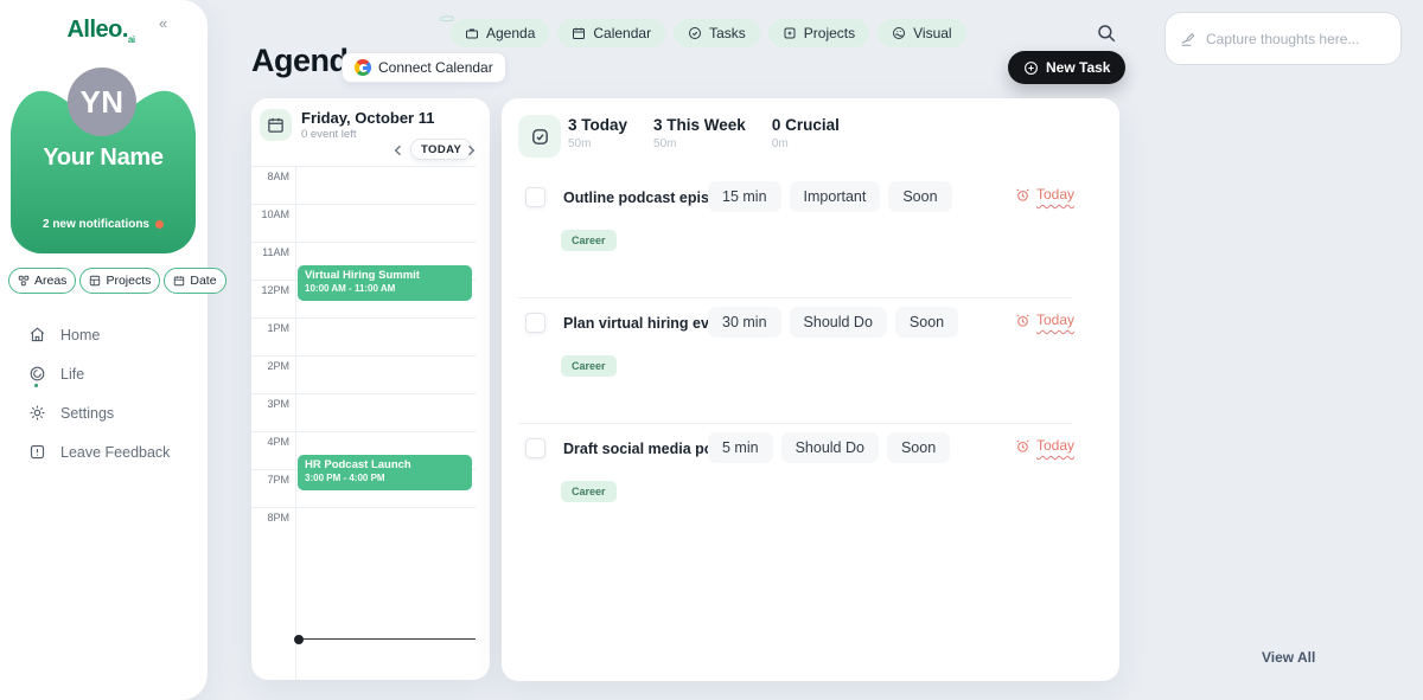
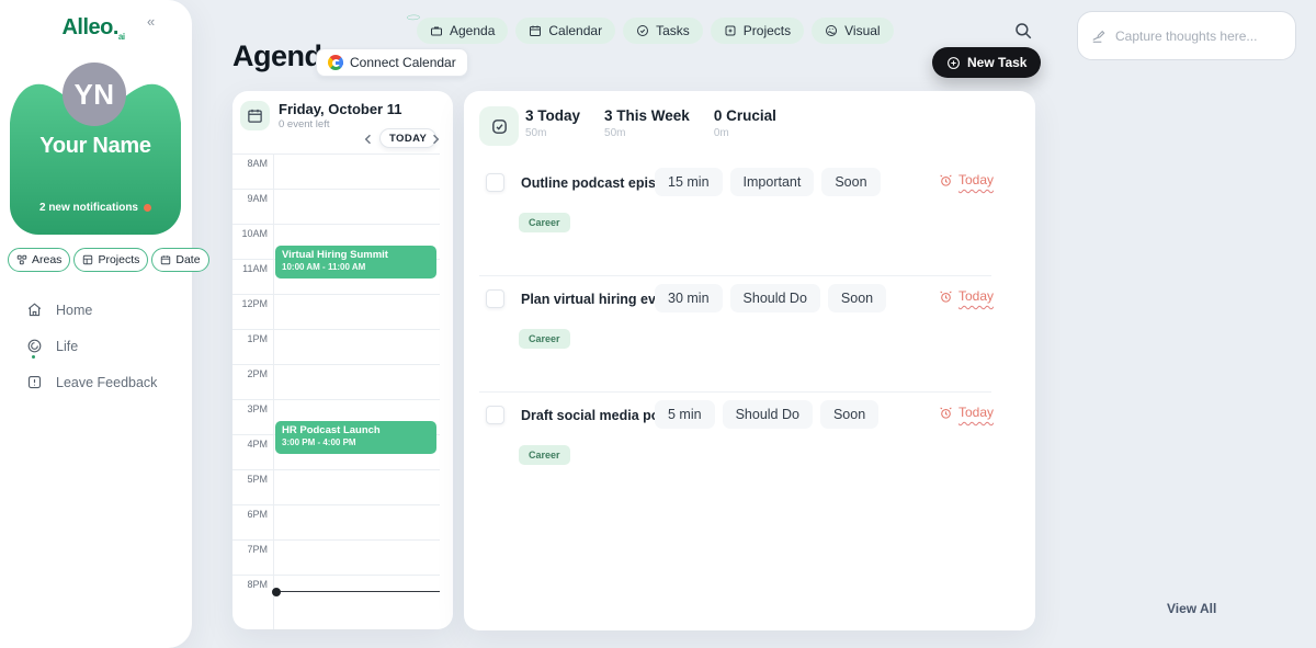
  Alleo.ai
  «
  YN
  Your Name
  2 new notifications
  Areas
  Projects
  Date
  Home
  Life
- Settings
  Leave Feedback
  Agenda
  Calendar
  Tasks
  Projects
  Visual
  Capture thoughts here...
  Agend
  Connect Calendar
  New Task
  Friday, October 11
  0 event left
  TODAY
  8AM
+ 9AM
  10AM
  11AM
  12PM
  1PM
  2PM
  3PM
  4PM
+ 5PM
+ 6PM
  7PM
  8PM
  Virtual Hiring Summit
  10:00 AM - 11:00 AM
  HR Podcast Launch
  3:00 PM - 4:00 PM
  3 Today
  50m
  3 This Week
  50m
  0 Crucial
  0m
  Outline podcast epis
  15 min
  Important
  Soon
  Today
  Career
  Plan virtual hiring ev
  30 min
  Should Do
  Soon
  Today
  Career
  Draft social media p
  5 min
  Should Do
  Soon
  Today
  Career
  View All
